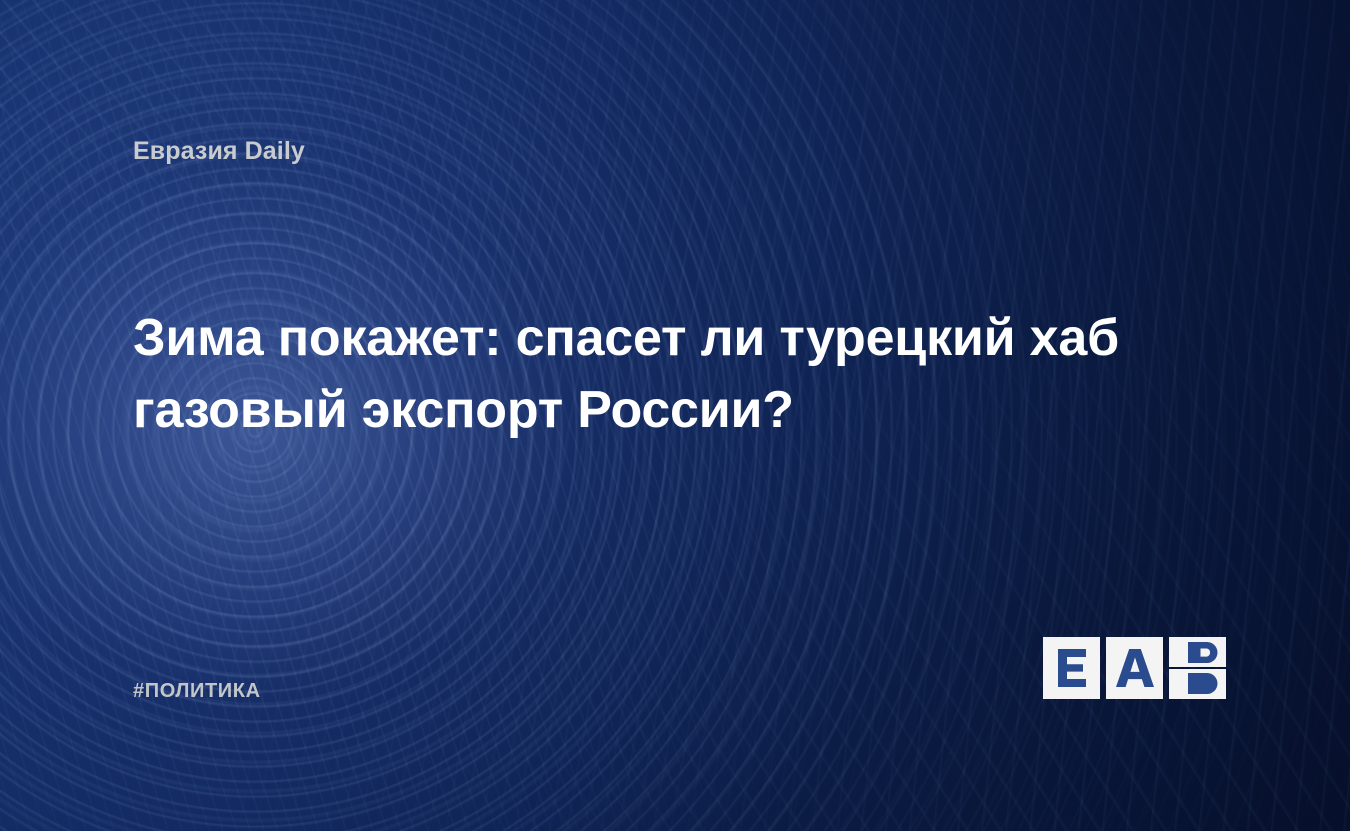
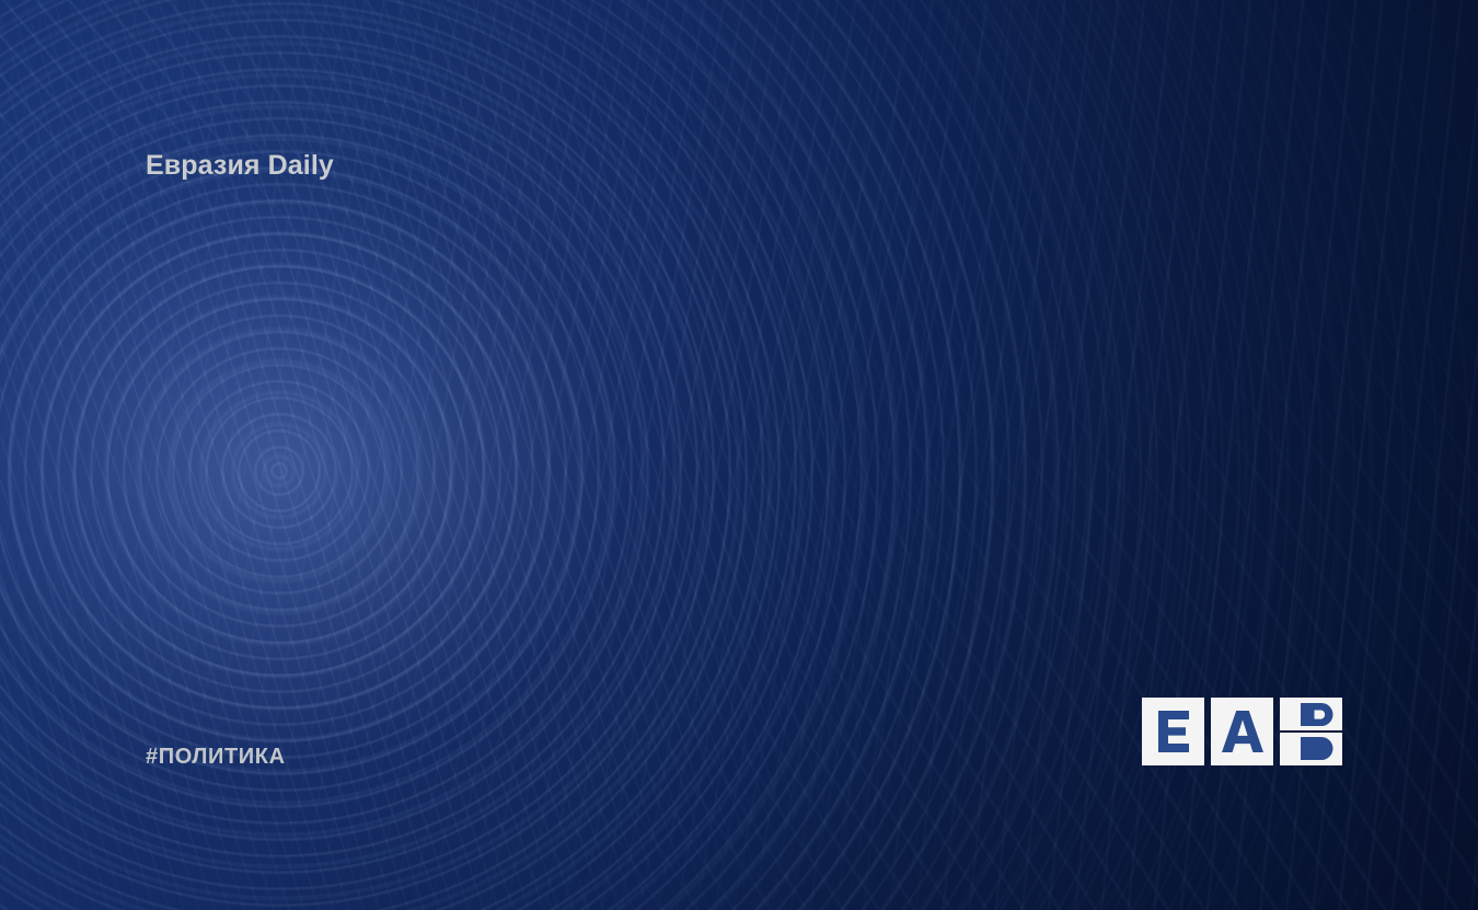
  Евразия Daily
- Зима покажет: спасет ли турецкий хаб газовый экспорт России?
  #ПОЛИТИКА
